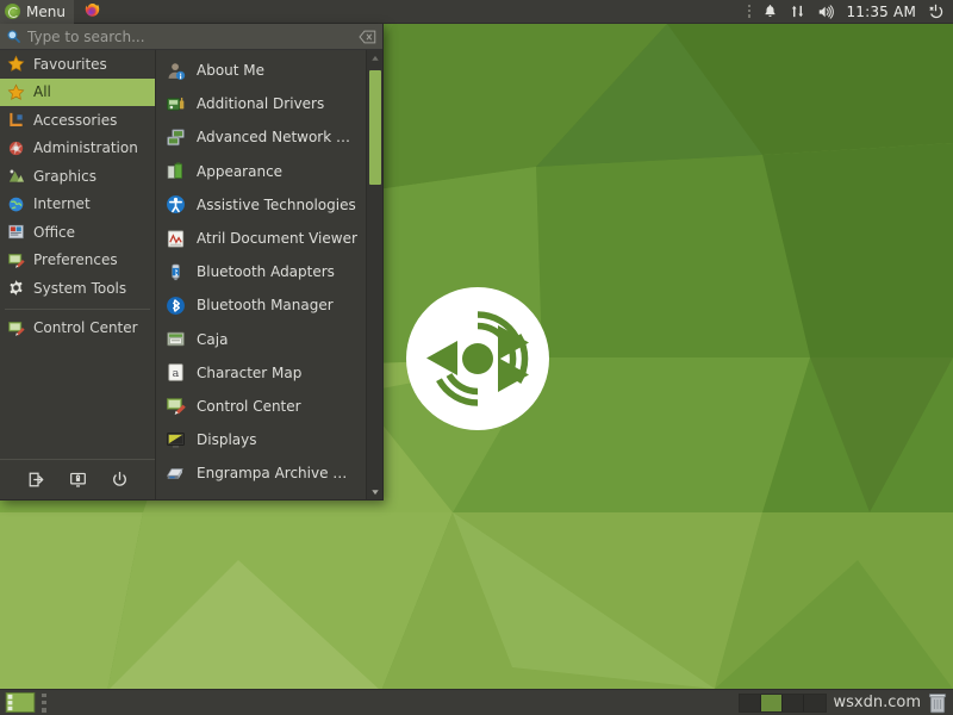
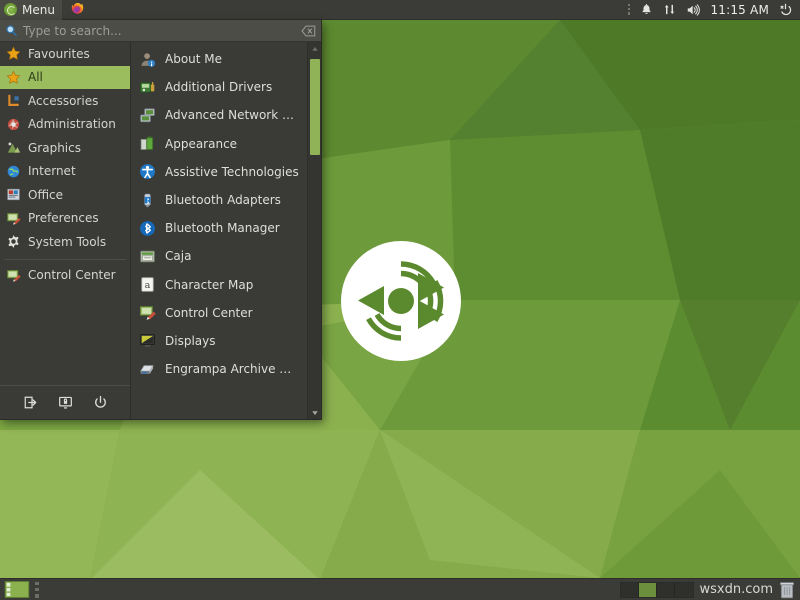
  Menu
- 11:35 AM
+ 11:15 AM
  Type to search...
  Favourites
  All
  Accessories
  Administration
  Graphics
  Internet
  Office
  Preferences
  System Tools
  Control Center
  About Me
  Additional Drivers
  Appearance
  Assistive Technologies
- Atril Document Viewer
  Bluetooth Adapters
  Bluetooth Manager
  Caja
  a
  Character Map
  Control Center
  Displays
  Engrampa Archive Man
  wsxdn.com
